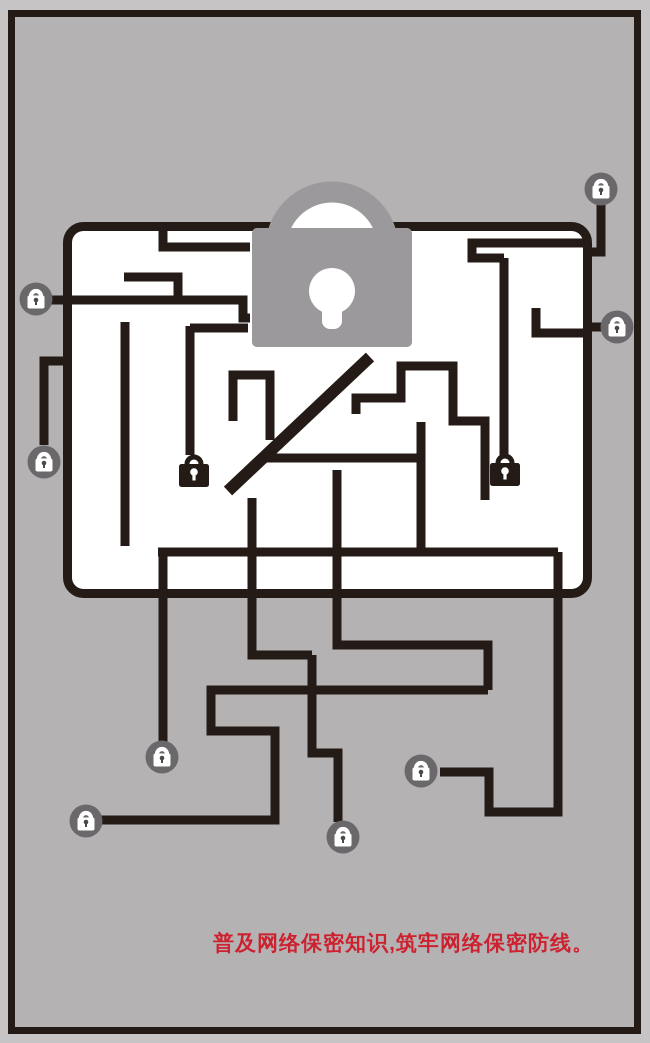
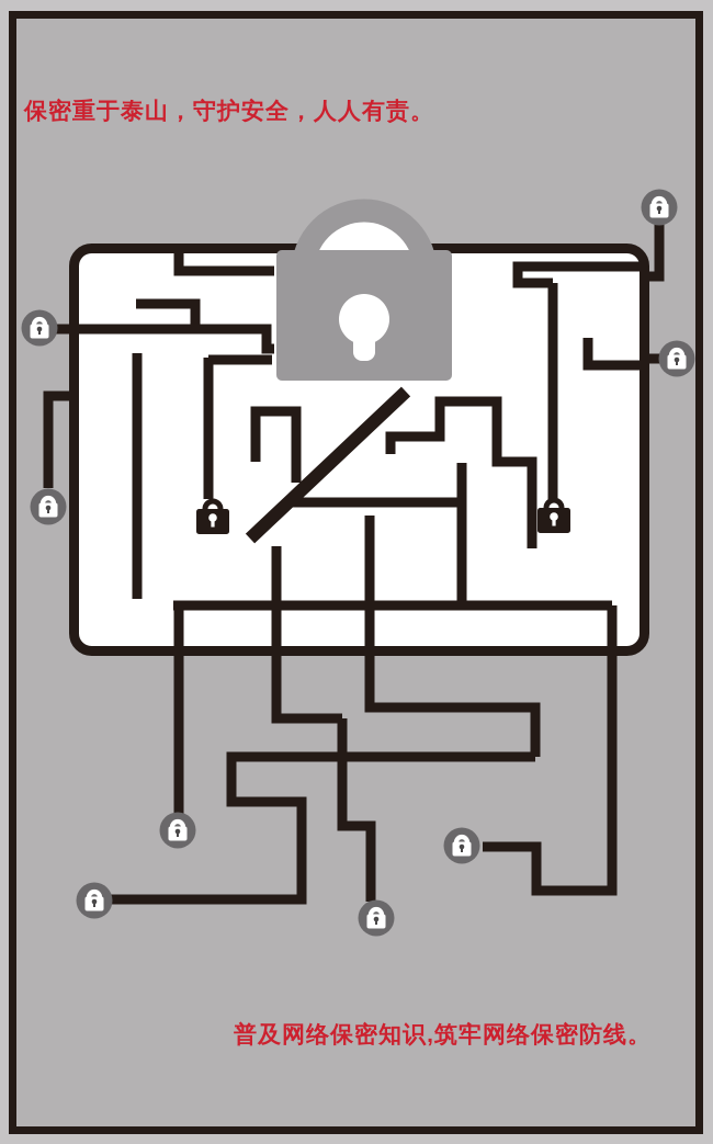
+ 保密重于泰山，守护安全，人人有责。
  普及网络保密知识,筑牢网络保密防线。
